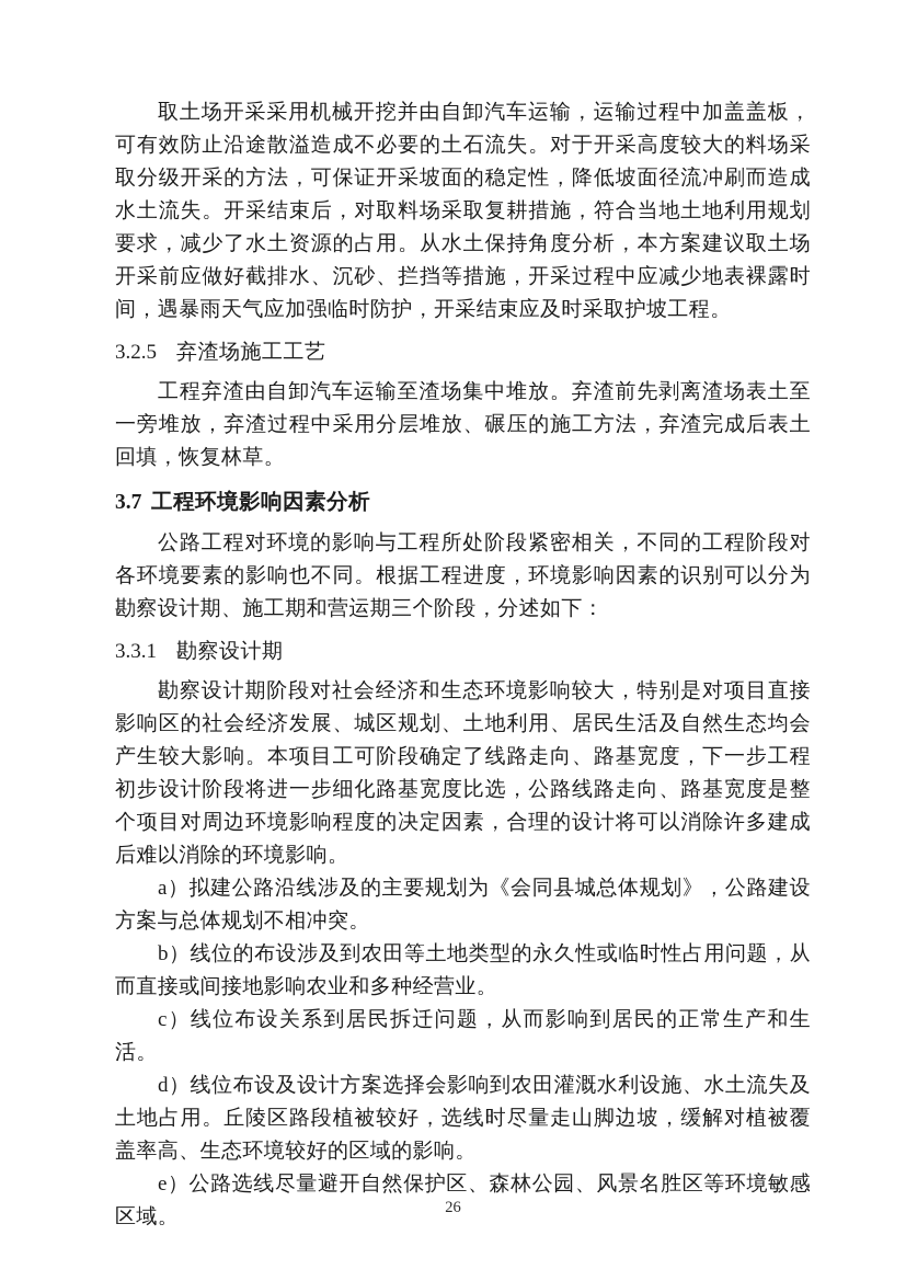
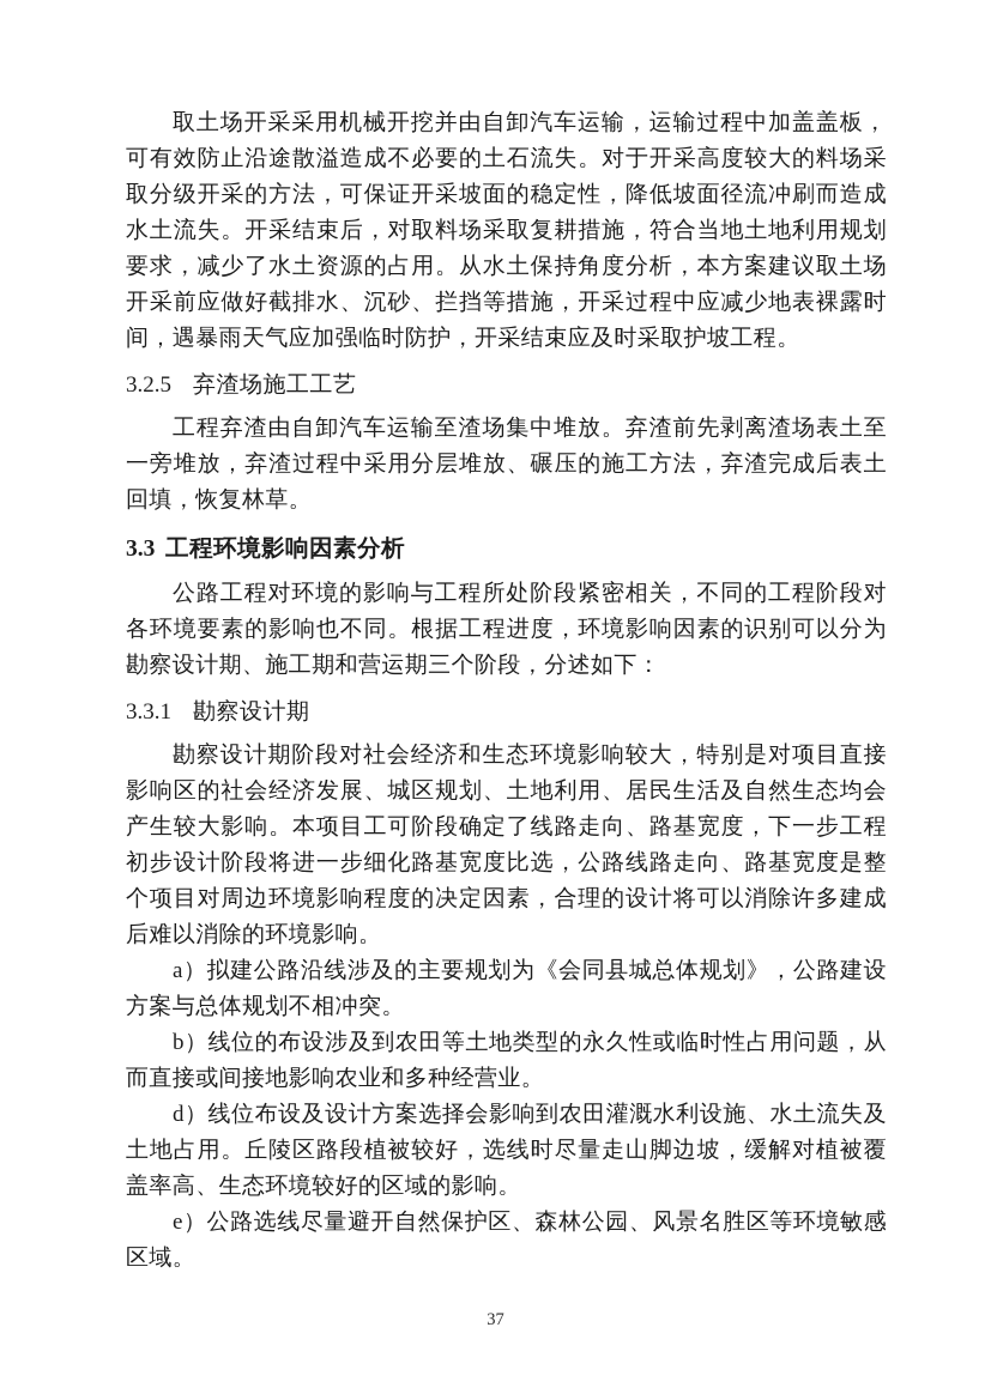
  取土场开采采用机械开挖并由自卸汽车运输，运输过程中加盖盖板，可有效防止沿途散溢造成不必要的土石流失。对于开采高度较大的料场采取分级开采的方法，可保证开采坡面的稳定性，降低坡面径流冲刷而造成水土流失。开采结束后，对取料场采取复耕措施，符合当地土地利用规划要求，减少了水土资源的占用。从水土保持角度分析，本方案建议取土场开采前应做好截排水、沉砂、拦挡等措施，开采过程中应减少地表裸露时间，遇暴雨天气应加强临时防护，开采结束应及时采取护坡工程。
  3.2.5 弃渣场施工工艺
  工程弃渣由自卸汽车运输至渣场集中堆放。弃渣前先剥离渣场表土至一旁堆放，弃渣过程中采用分层堆放、碾压的施工方法，弃渣完成后表土回填，恢复林草。
- 3.7 工程环境影响因素分析
+ 3.3 工程环境影响因素分析
  公路工程对环境的影响与工程所处阶段紧密相关，不同的工程阶段对各环境要素的影响也不同。根据工程进度，环境影响因素的识别可以分为勘察设计期、施工期和营运期三个阶段，分述如下：
  3.3.1 勘察设计期
  勘察设计期阶段对社会经济和生态环境影响较大，特别是对项目直接影响区的社会经济发展、城区规划、土地利用、居民生活及自然生态均会产生较大影响。本项目工可阶段确定了线路走向、路基宽度，下一步工程初步设计阶段将进一步细化路基宽度比选，公路线路走向、路基宽度是整个项目对周边环境影响程度的决定因素，合理的设计将可以消除许多建成后难以消除的环境影响。
  a）拟建公路沿线涉及的主要规划为《会同县城总体规划》，公路建设方案与总体规划不相冲突。
  b）线位的布设涉及到农田等土地类型的永久性或临时性占用问题，从而直接或间接地影响农业和多种经营业。
- c）线位布设关系到居民拆迁问题，从而影响到居民的正常生产和生活。
  d）线位布设及设计方案选择会影响到农田灌溉水利设施、水土流失及土地占用。丘陵区路段植被较好，选线时尽量走山脚边坡，缓解对植被覆盖率高、生态环境较好的区域的影响。
  e）公路选线尽量避开自然保护区、森林公园、风景名胜区等环境敏感区域。
- 26
+ 37
